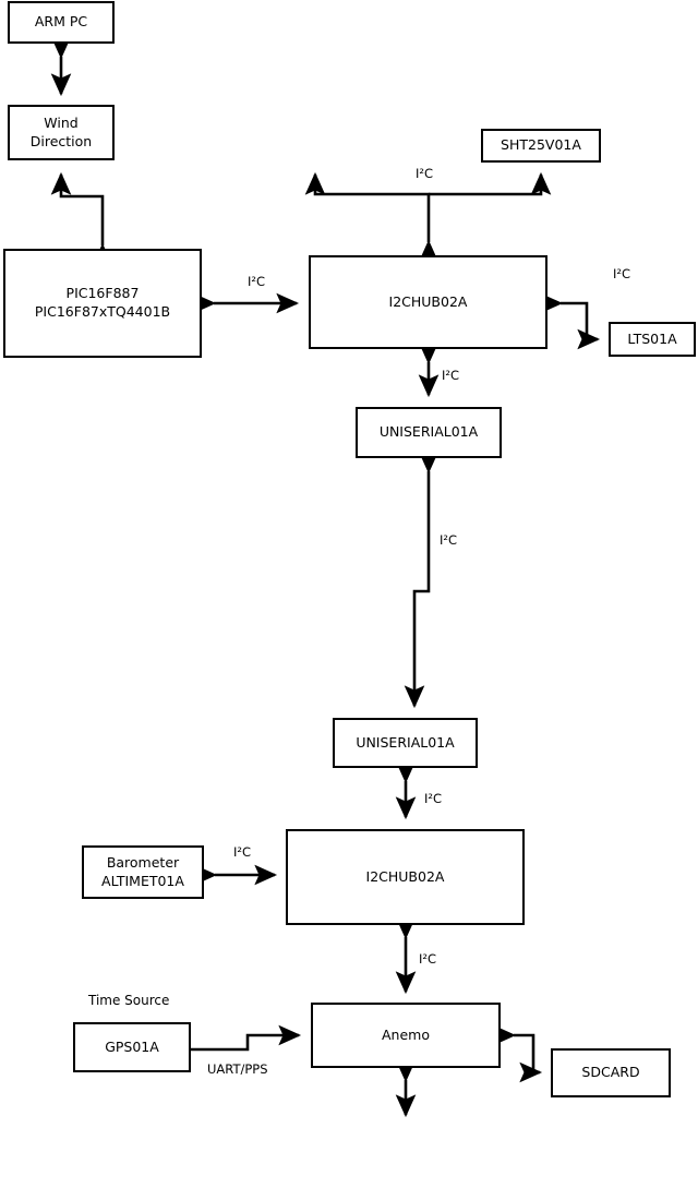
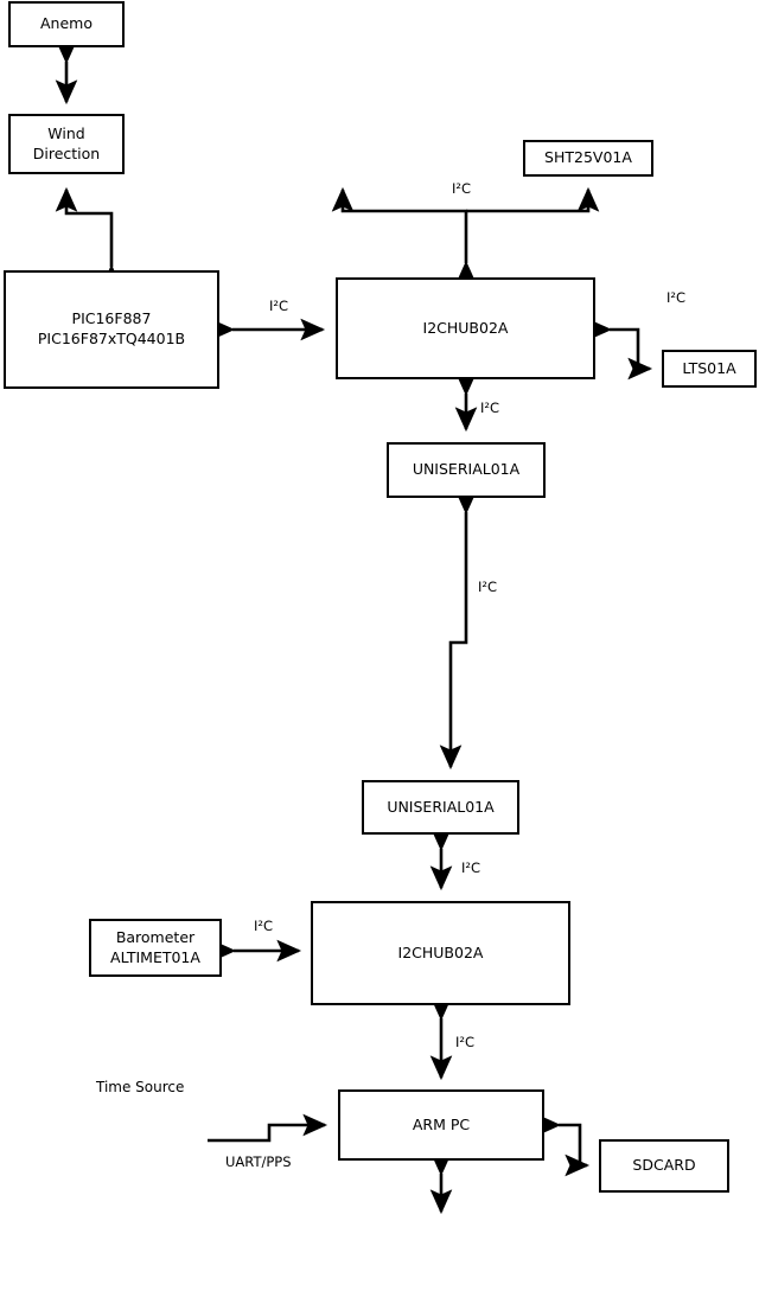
- ARM PC
+ Anemo
  Wind
  Direction
  PIC16F887
  PIC16F87xTQ4401B
  SHT25V01A
  I2CHUB02A
  LTS01A
  UNISERIAL01A
  UNISERIAL01A
  Barometer
  ALTIMET01A
  I2CHUB02A
- GPS01A
- Anemo
+ ARM PC
  SDCARD
  I²C
  I²C
  I²C
  I²C
  I²C
  I²C
  I²C
  I²C
  UART/PPS
  Time Source
